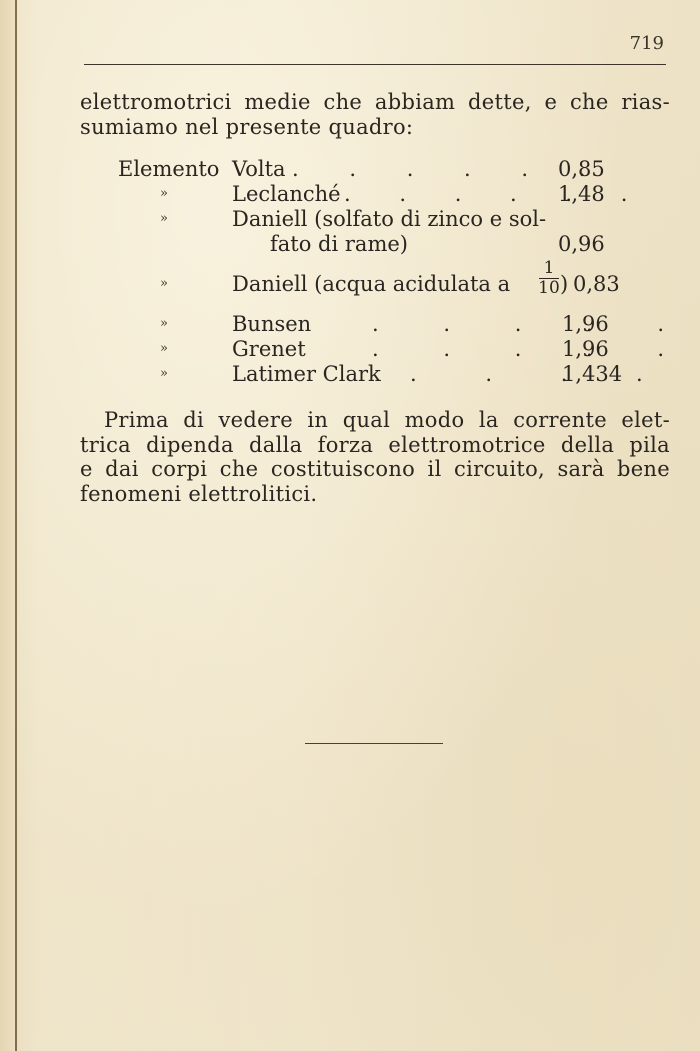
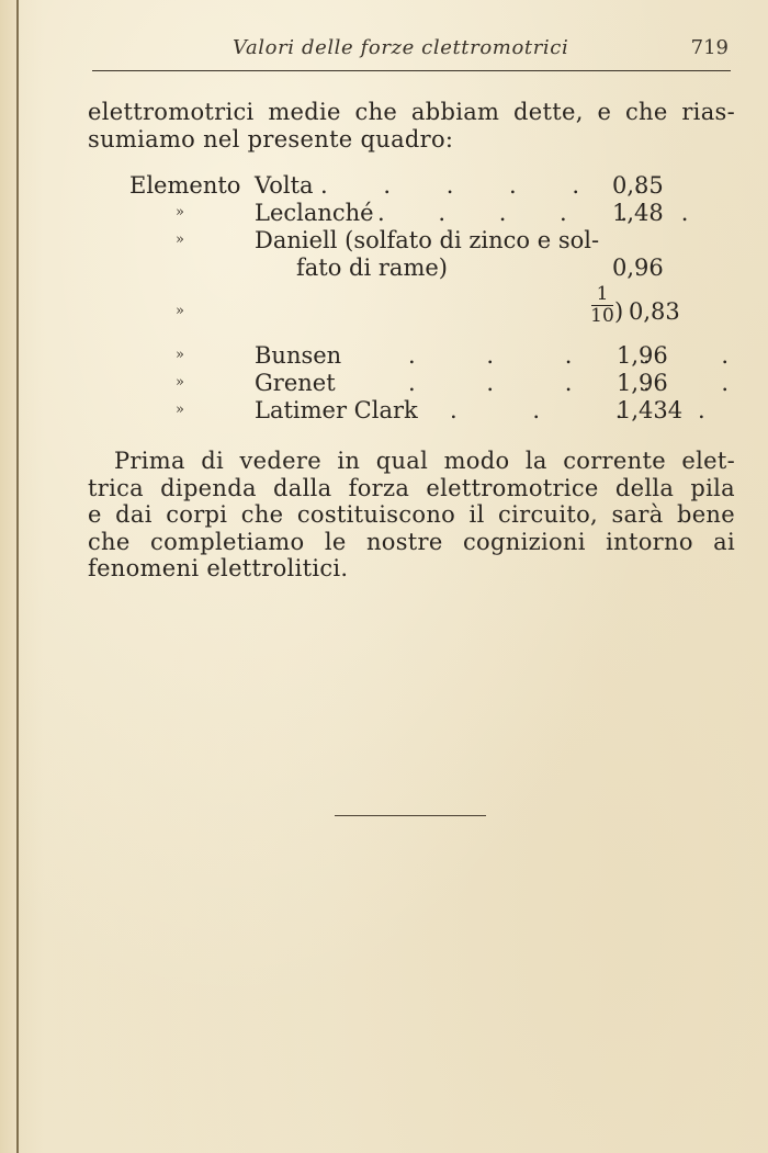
+ Valori delle forze clettromotrici
  719
  elettromotrici medie che abbiam dette, e che rias-
  sumiamo nel presente quadro:
  Elemento
  Volta
  . . . . . .
  0,85
  »
  Leclanché
  . . . . . .
  1,48
  »
  Daniell (solfato di zinco e sol-
  fato di rame)
  0,96
  »
- Daniell (acqua acidulata a
  1
  10
  )
  0,83
  »
  Bunsen
  . . . . .
  1,96
  »
  Grenet
  . . . . .
  1,96
  »
  Latimer Clark
  . . . .
  1,434
  Prima di vedere in qual modo la corrente elet-
  trica dipenda dalla forza elettromotrice della pila
  e dai corpi che costituiscono il circuito, sarà bene
+ che completiamo le nostre cognizioni intorno ai
  fenomeni elettrolitici.
